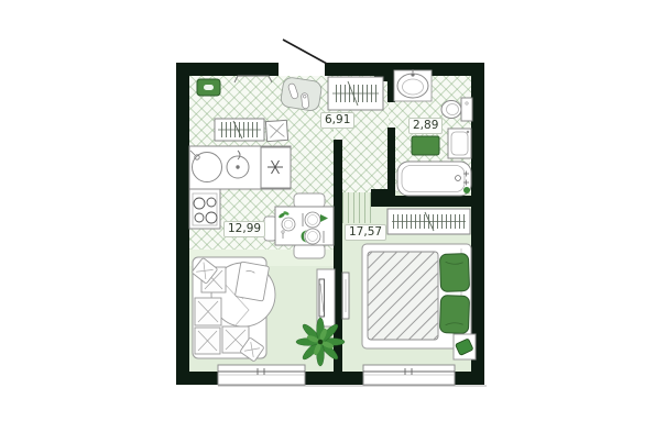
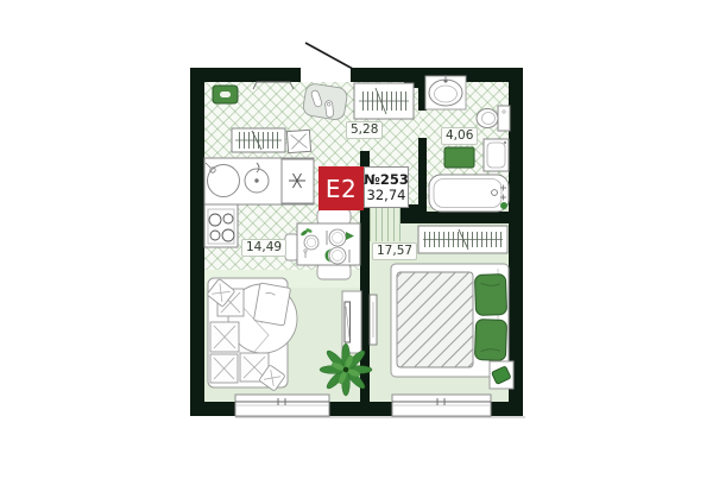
- 6,91
+ 5,28
- 2,89
+ 4,06
- 12,99
+ 14,49
  17,57
+ E2
+ №253
+ 32,74
